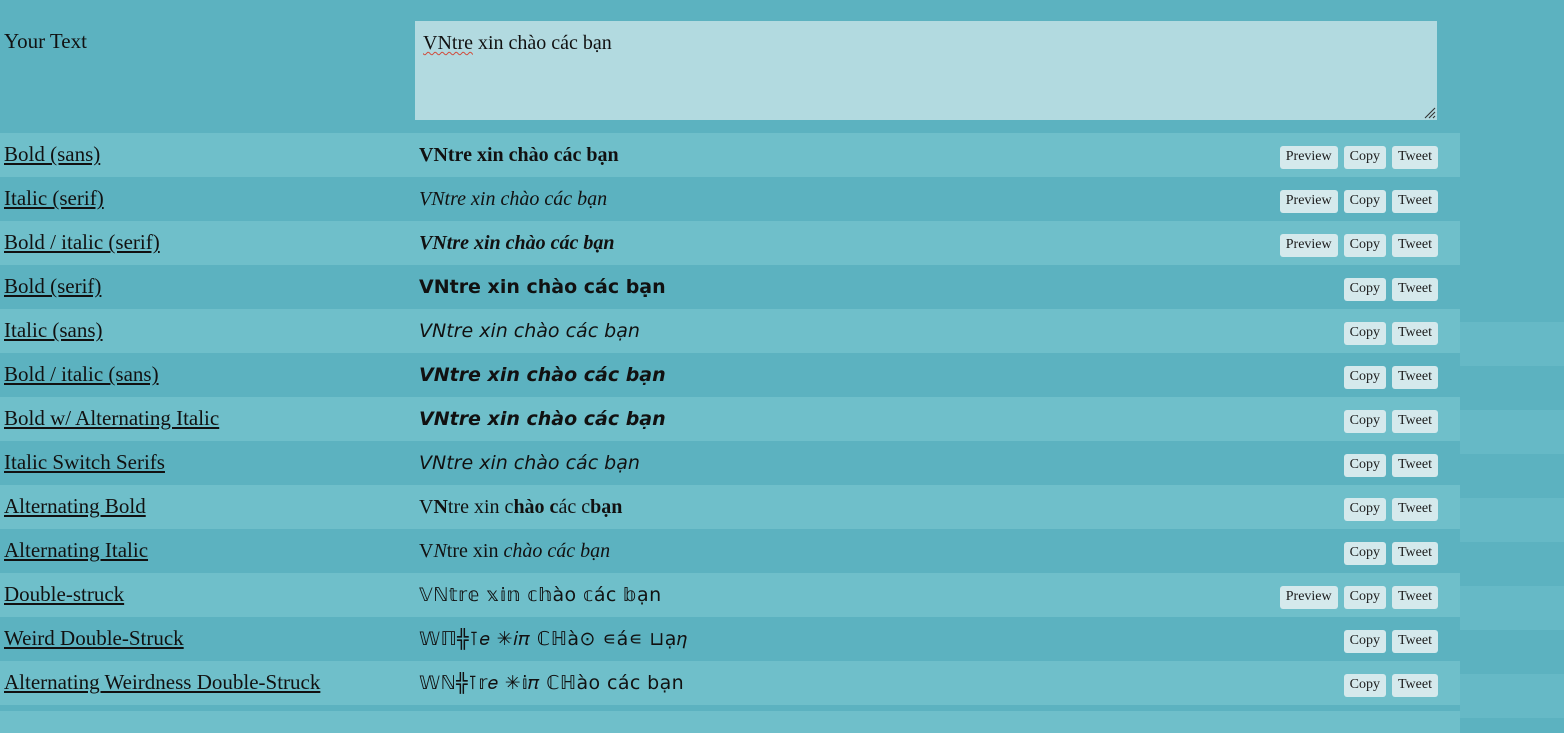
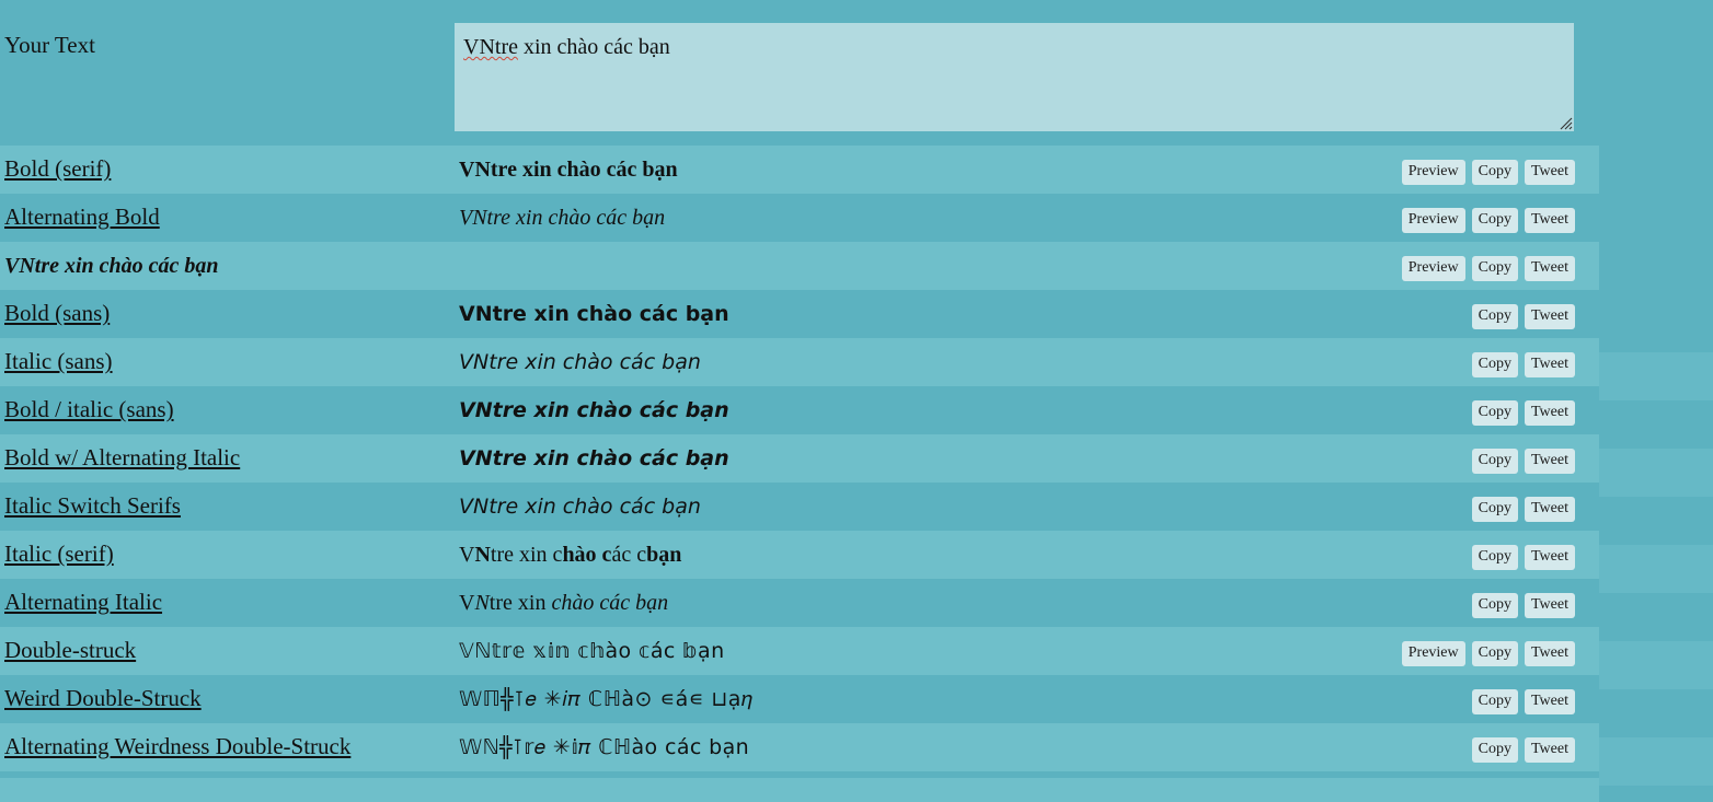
  Your Text
  VNtre xin chào các bạn
- Bold (sans)
+ Bold (serif)
  VNtre xin chào các bạn
  Preview
  Copy
  Tweet
- Italic (serif)
+ Alternating Bold
  VNtre xin chào các bạn
  Preview
  Copy
  Tweet
- Bold / italic (serif)
  VNtre xin chào các bạn
  Preview
  Copy
  Tweet
- Bold (serif)
+ Bold (sans)
  VNtre xin chào các bạn
  Copy
  Tweet
  Italic (sans)
  VNtre xin chào các bạn
  Copy
  Tweet
  Bold / italic (sans)
  VNtre xin chào các bạn
  Copy
  Tweet
  Bold w/ Alternating Italic
  VNtre xin chào các bạn
  Copy
  Tweet
  Italic Switch Serifs
  VNtre xin chào các bạn
  Copy
  Tweet
- Alternating Bold
+ Italic (serif)
  VNtre xin chào các cbạn
  Copy
  Tweet
  Alternating Italic
  VNtre xin chào các bạn
  Copy
  Tweet
  Double-struck
  𝕍ℕ𝕥𝕣𝕖 𝕩𝕚𝕟 𝕔𝕙ào 𝕔ác 𝕓ạn
  Preview
  Copy
  Tweet
  Weird Double-Struck
  𝕎ℿ╬⊺𝑒 ✳𝑖𝜋 ℂℍà⊙ ∊á∊ ⊔ạ𝜂
  Copy
  Tweet
  Alternating Weirdness Double-Struck
  𝕎ℕ╬⊺𝕣𝑒 ✳𝕚𝜋 ℂℍào các bạn
  Copy
  Tweet
